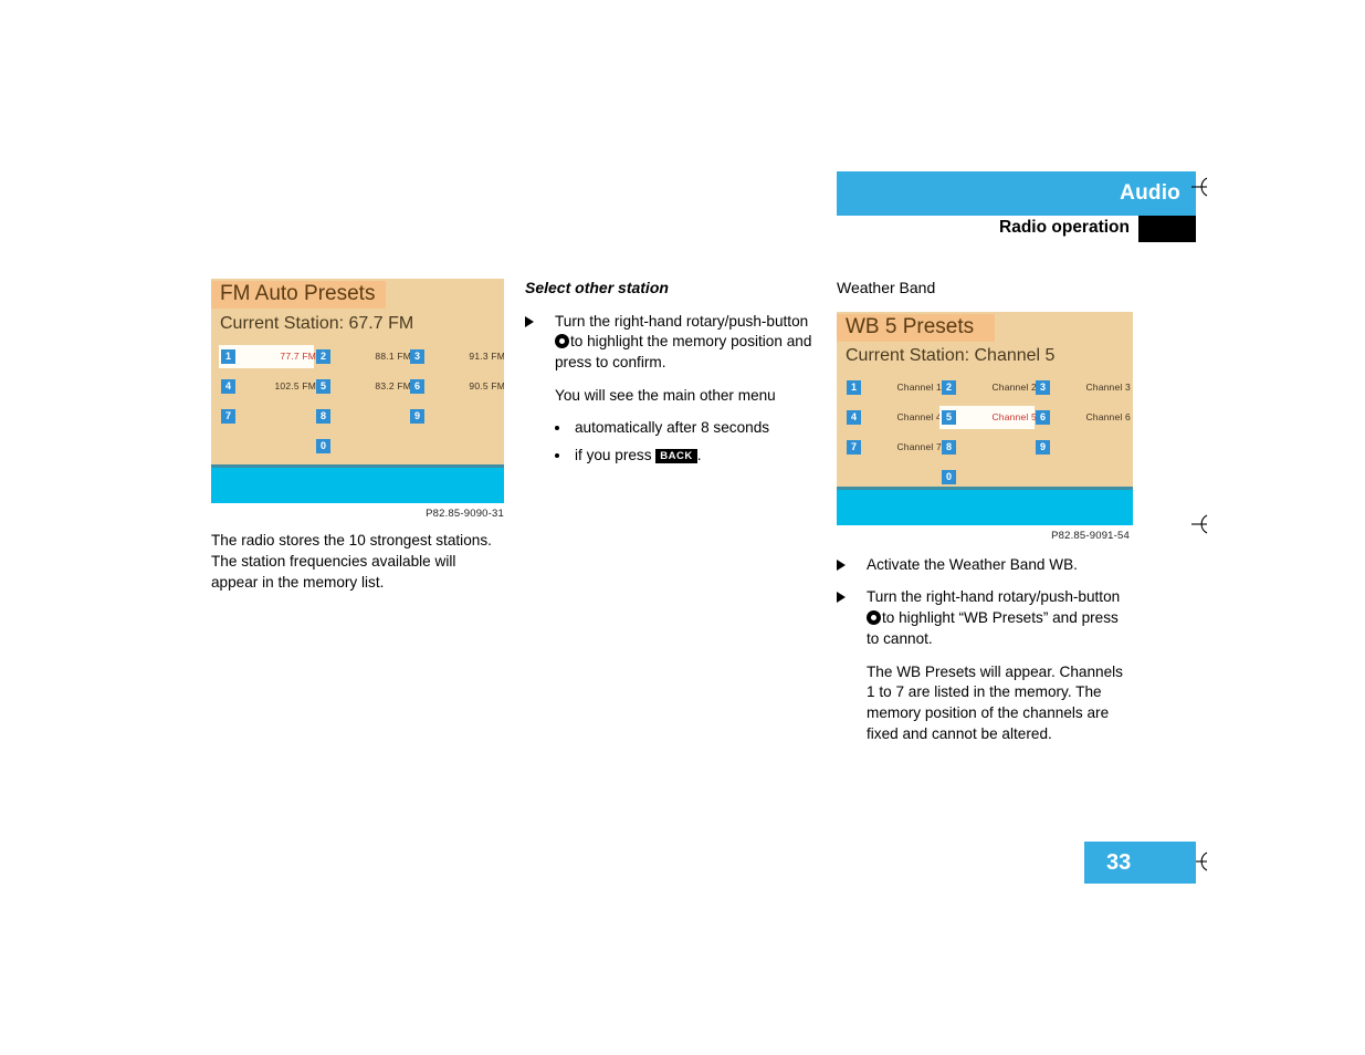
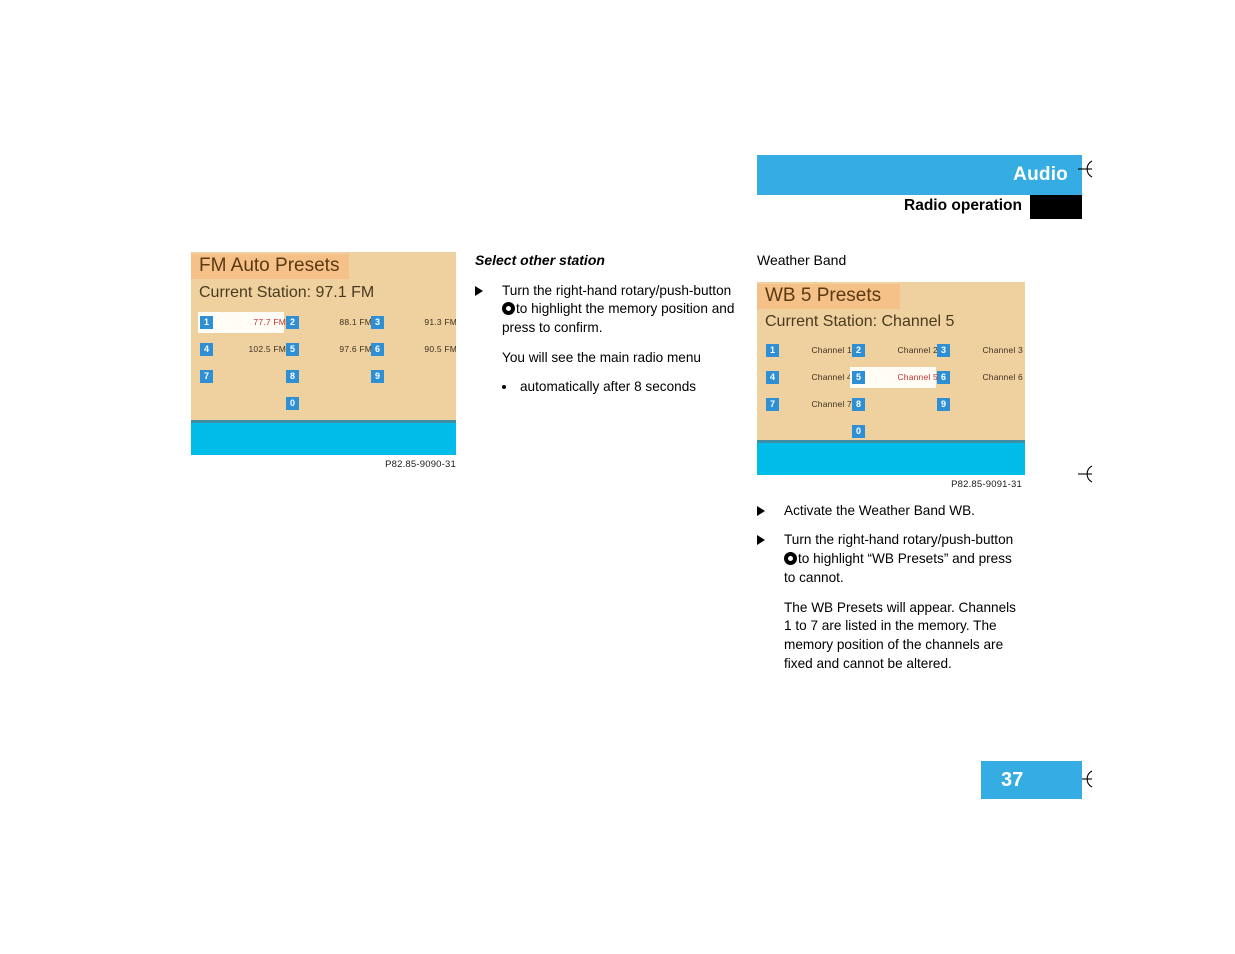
  Audio
  Radio operation
  FM Auto Presets
- Current Station: 67.7 FM
+ Current Station: 97.1 FM
  1
  77.7 FM
  2
  88.1 FM
  3
  91.3 FM
  4
  102.5 FM
  5
- 83.2 FM
+ 97.6 FM
  6
  90.5 FM
  7
  8
  9
  0
  P82.85-9090-31
- The radio stores the 10 strongest stations. The station frequencies available will appear in the memory list.
  Select other station
  Turn the right-hand rotary/push-button to highlight the memory position and press to confirm.
- You will see the main other menu
+ You will see the main radio menu
  automatically after 8 seconds
- if you press BACK .
  Weather Band
  WB 5 Presets
  Current Station: Channel 5
  1
  Channel 1
  2
  Channel 2
  3
  Channel 3
  4
  Channel
  5
  Channel 5
  6
  Channel 6
  7
  Channel 7
  8
  9
  0
- P82.85-9091-54
+ P82.85-9091-31
  Activate the Weather Band WB.
  Turn the right-hand rotary/push-button to highlight “WB Presets” and press to cannot.
  The WB Presets will appear. Channels 1 to 7 are listed in the memory. The memory position of the channels are fixed and cannot be altered.
- 33
+ 37
